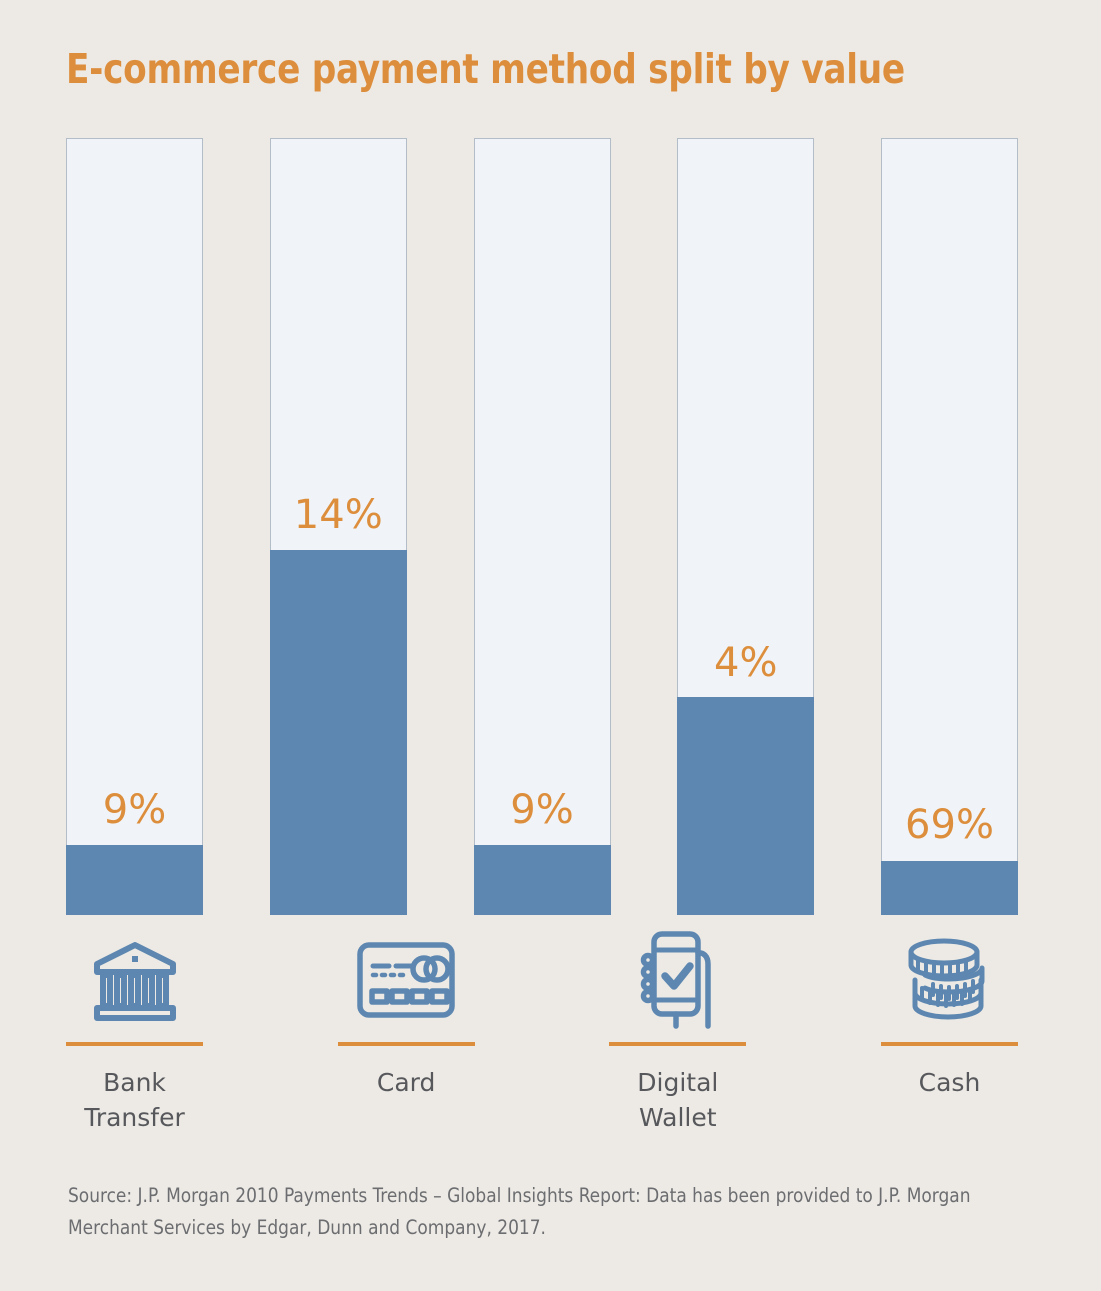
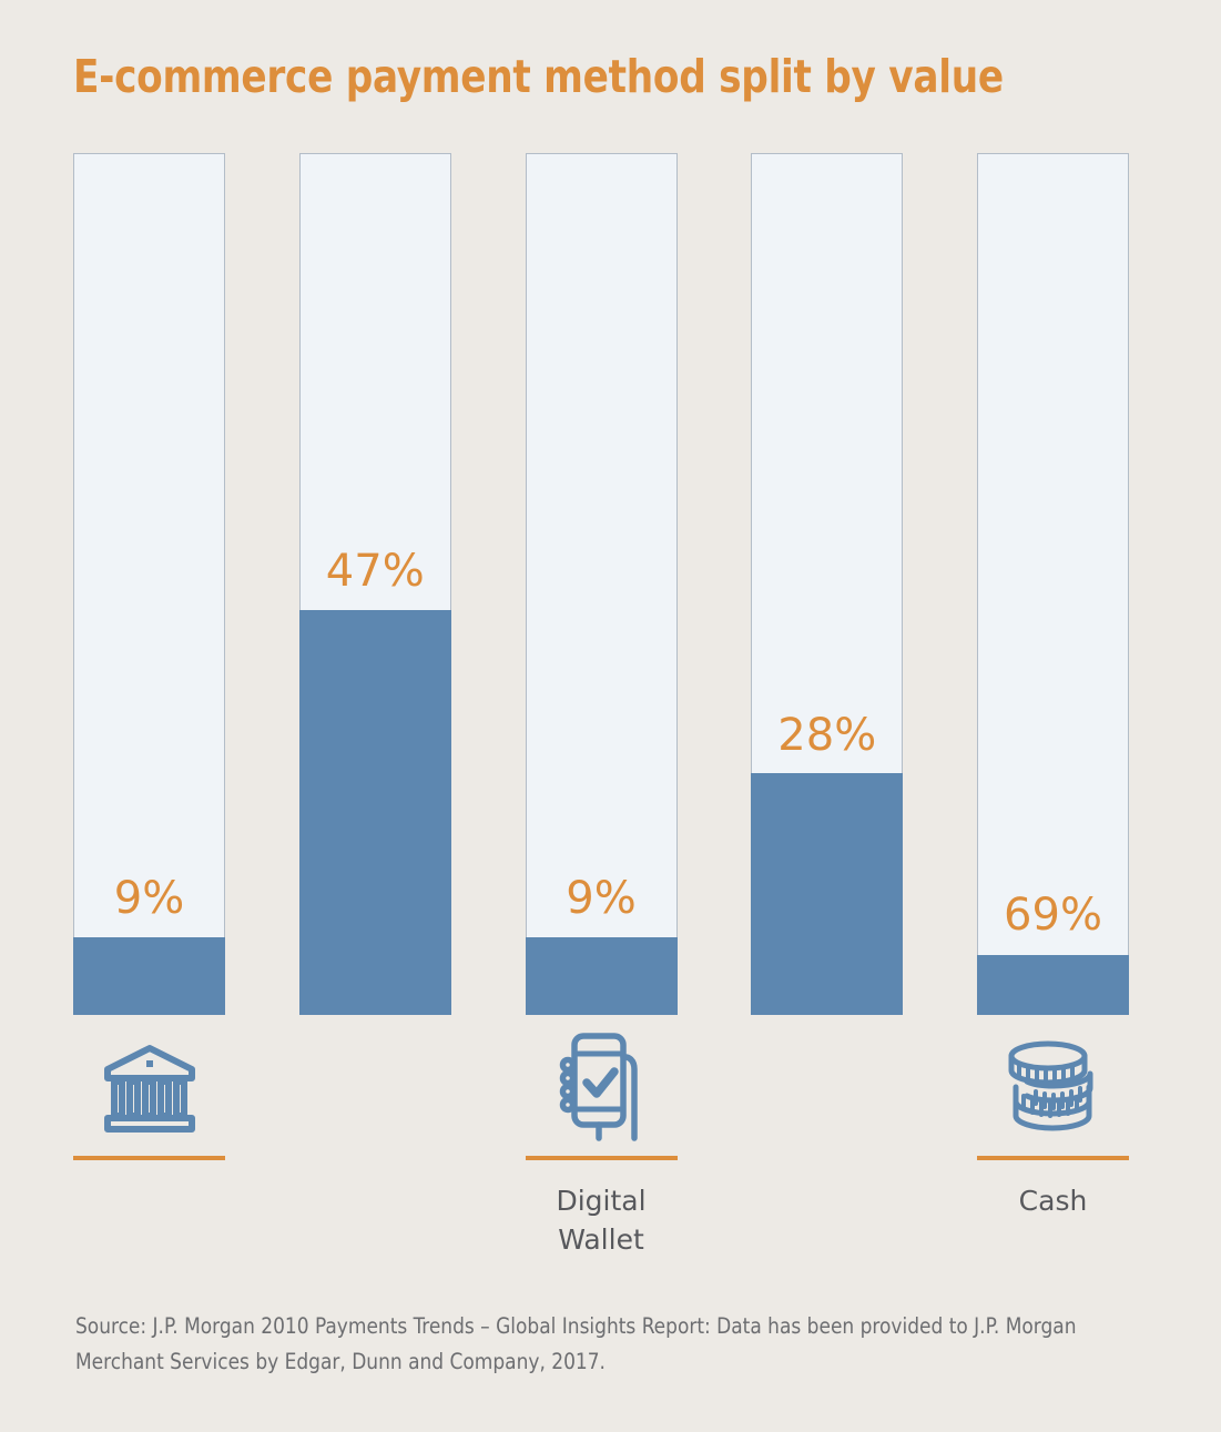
  E-commerce payment method split by value
  9%
- 14%
+ 47%
  9%
- 4%
+ 28%
  69%
- Bank
- Transfer
- Card
  Digital
  Wallet
  Cash
  Source: J.P. Morgan 2010 Payments Trends – Global Insights Report: Data has been provided to J.P. Morgan Merchant Services by Edgar, Dunn and Company, 2017.
